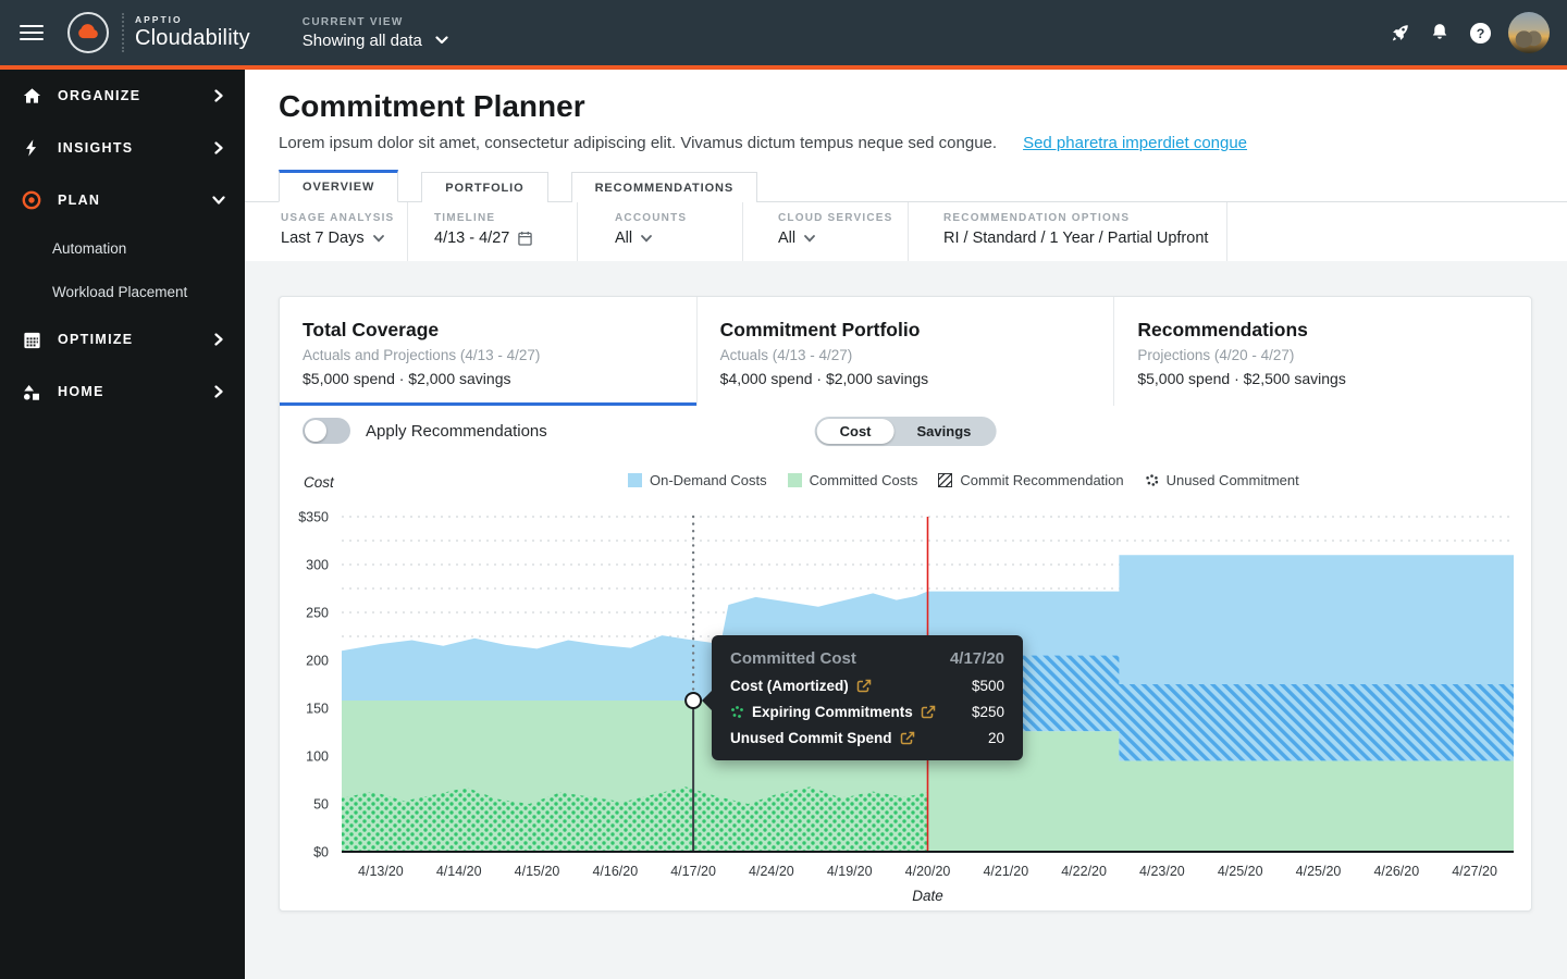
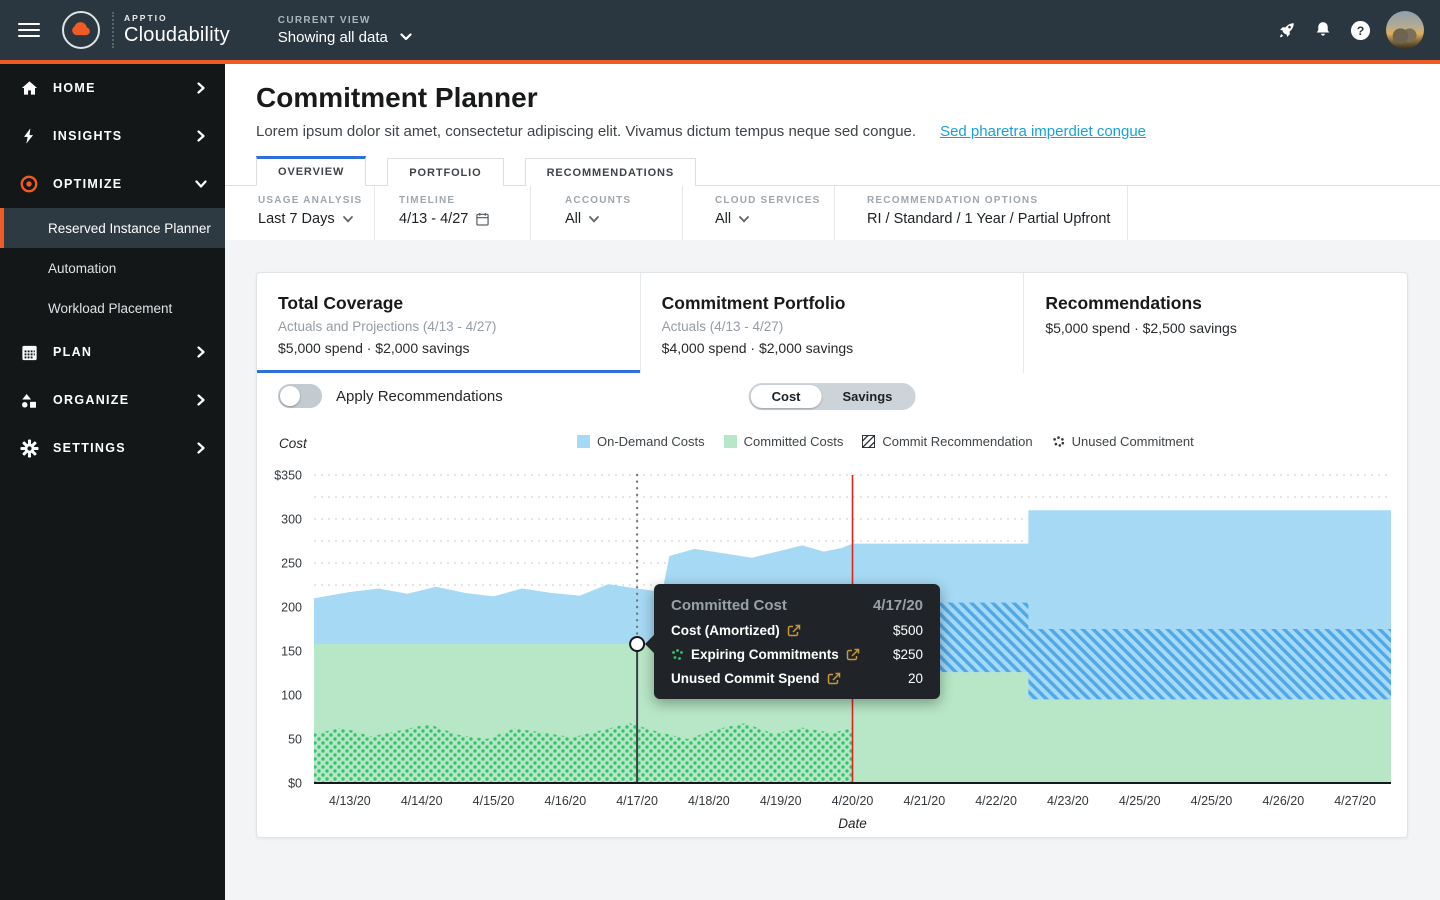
  APPTIO
  Cloudability
  CURRENT VIEW
  Showing all data
  ?
- ORGANIZE
+ HOME
  INSIGHTS
- PLAN
+ OPTIMIZE
+ Reserved Instance Planner
  Automation
  Workload Placement
- OPTIMIZE
+ PLAN
- HOME
+ ORGANIZE
+ SETTINGS
  Commitment Planner
  Lorem ipsum dolor sit amet, consectetur adipiscing elit. Vivamus dictum tempus neque sed congue. Sed pharetra imperdiet congue
  OVERVIEW
  PORTFOLIO
  RECOMMENDATIONS
  USAGE ANALYSIS
  Last 7 Days
  TIMELINE
  4/13 - 4/27
  ACCOUNTS
  All
  CLOUD SERVICES
  All
  RECOMMENDATION OPTIONS
  RI / Standard / 1 Year / Partial Upfront
  Total Coverage
  Actuals and Projections (4/13 - 4/27)
  $5,000 spend · $2,000 savings
  Commitment Portfolio
  Actuals (4/13 - 4/27)
  $4,000 spend · $2,000 savings
  Recommendations
- Projections (4/20 - 4/27)
  $5,000 spend · $2,500 savings
  Apply Recommendations
  Cost
  Savings
  Cost
  On-Demand Costs
  Committed Costs
  Commit Recommendation
  Unused Commitment
  $350
  300
  250
  200
  150
  100
  50
  $0
  4/13/20
  4/14/20
  4/15/20
  4/16/20
  4/17/20
- 4/24/20
+ 4/18/20
  4/19/20
  4/20/20
  4/21/20
  4/22/20
  4/23/20
  4/25/20
  4/25/20
  4/26/20
  4/27/20
  Date
  Committed Cost
  4/17/20
  Cost (Amortized)
  $500
  Expiring Commitments
  $250
  Unused Commit Spend
  20
